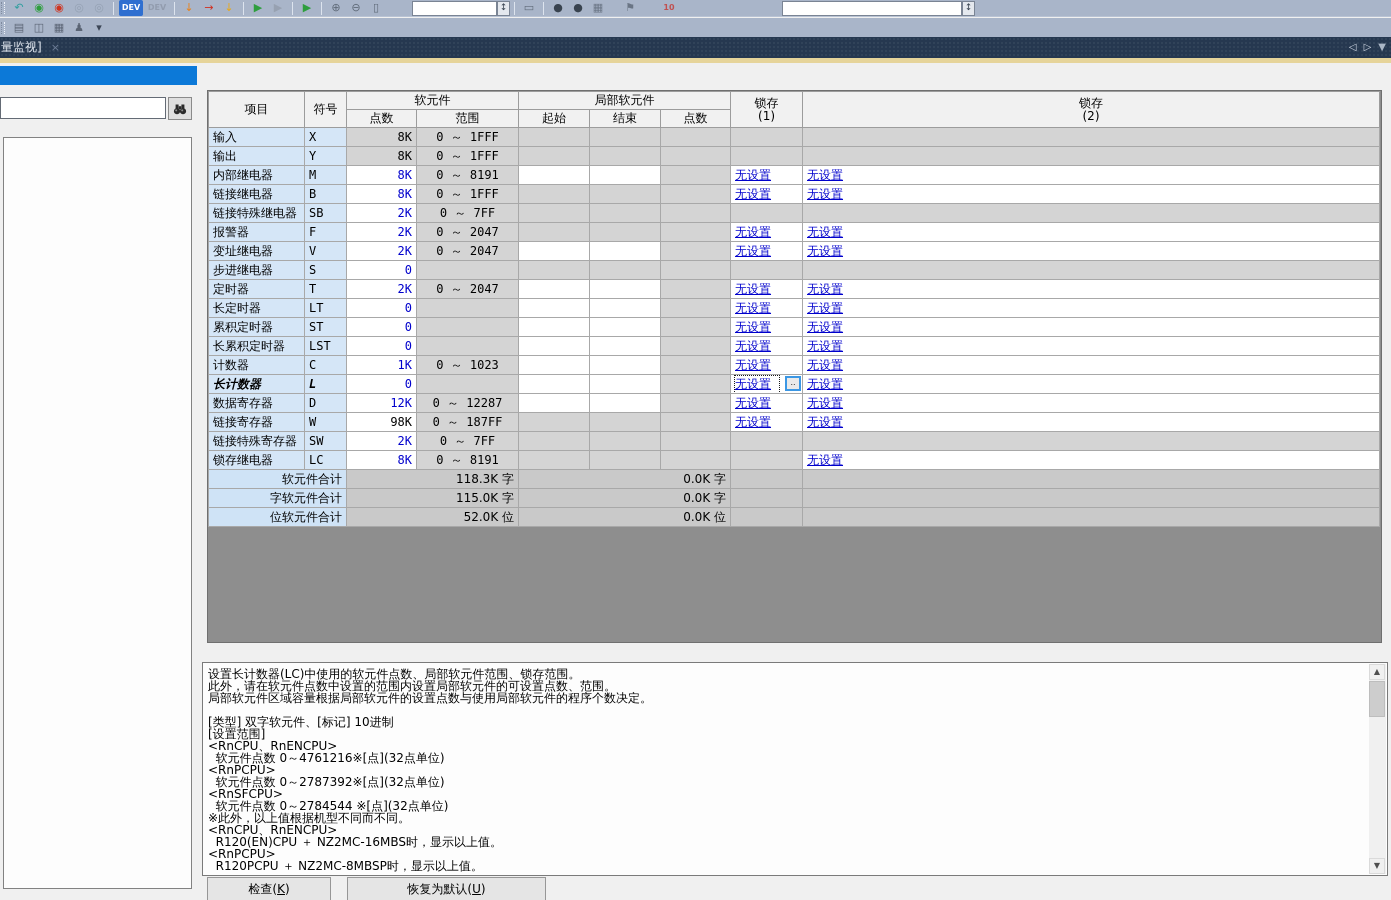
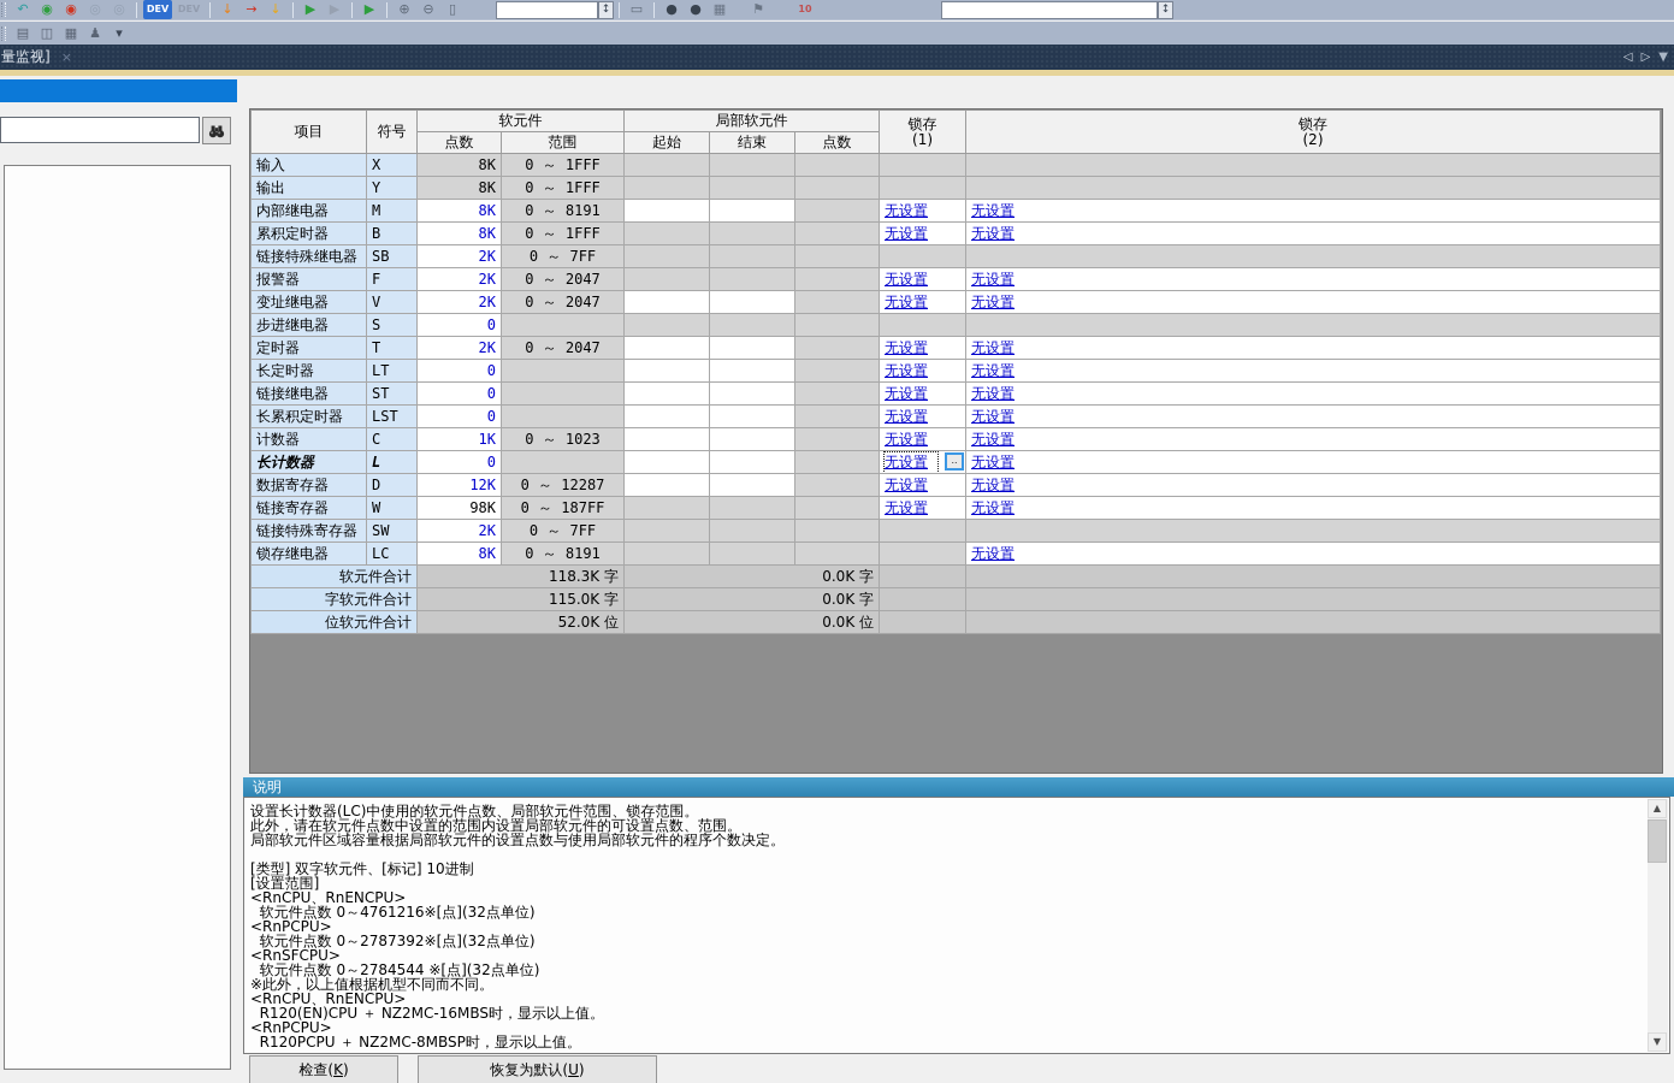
  ↶
  ◉
  ◉
  DEV
  DEV
  ↓
  →
  ↓
  ▶
  ▶
  ▶
  ⊕
  ⊖
  ▯
  ↕
  ▭
  ●
  ●
  ▦
  ⚑
  10
  ↕
  ▤
  ◫
  ▦
  ♟
  ▾
  量监视]
  ×
  ◁
  ▷
  ▼
  项目	符号	软元件	局部软元件	锁存 (1)	锁存 (2)
  点数	范围	起始	结束	点数
  输入	X	8K	0 ～ 1FFF
  输出	Y	8K	0 ～ 1FFF
  内部继电器	M	8K	0 ～ 8191				无设置	无设置
- 链接继电器	B	8K	0 ～ 1FFF				无设置	无设置
+ 累积定时器	B	8K	0 ～ 1FFF				无设置	无设置
  链接特殊继电器	SB	2K	0 ～ 7FF
  报警器	F	2K	0 ～ 2047				无设置	无设置
  变址继电器	V	2K	0 ～ 2047				无设置	无设置
  步进继电器	S	0
  定时器	T	2K	0 ～ 2047				无设置	无设置
  长定时器	LT	0					无设置	无设置
- 累积定时器	ST	0					无设置	无设置
+ 链接继电器	ST	0					无设置	无设置
  长累积定时器	LST	0					无设置	无设置
  计数器	C	1K	0 ～ 1023				无设置	无设置
  长计数器	L	0					无设置 ..	无设置
  数据寄存器	D	12K	0 ～ 12287				无设置	无设置
  链接寄存器	W	98K	0 ～ 187FF				无设置	无设置
  链接特殊寄存器	SW	2K	0 ～ 7FF
  锁存继电器	LC	8K	0 ～ 8191					无设置
  软元件合计	118.3K 字	0.0K 字
  字软元件合计	115.0K 字	0.0K 字
  位软元件合计	52.0K 位	0.0K 位
+ 说明
  设置长计数器(LC)中使用的软元件点数、局部软元件范围、锁存范围。
  此外，请在软元件点数中设置的范围内设置局部软元件的可设置点数、范围。
  局部软元件区域容量根据局部软元件的设置点数与使用局部软元件的程序个数决定。
  [类型] 双字软元件、[标记] 10进制
  [设置范围]
  <RnCPU、RnENCPU>
  软元件点数 0～4761216※[点](32点单位)
  <RnPCPU>
  软元件点数 0～2787392※[点](32点单位)
  <RnSFCPU>
  软元件点数 0～2784544 ※[点](32点单位)
  ※此外，以上值根据机型不同而不同。
  <RnCPU、RnENCPU>
  R120(EN)CPU ＋ NZ2MC-16MBS时，显示以上值。
  <RnPCPU>
  R120PCPU ＋ NZ2MC-8MBSP时，显示以上值。
  ▲
  ▼
  检查(K)
  恢复为默认(U)
